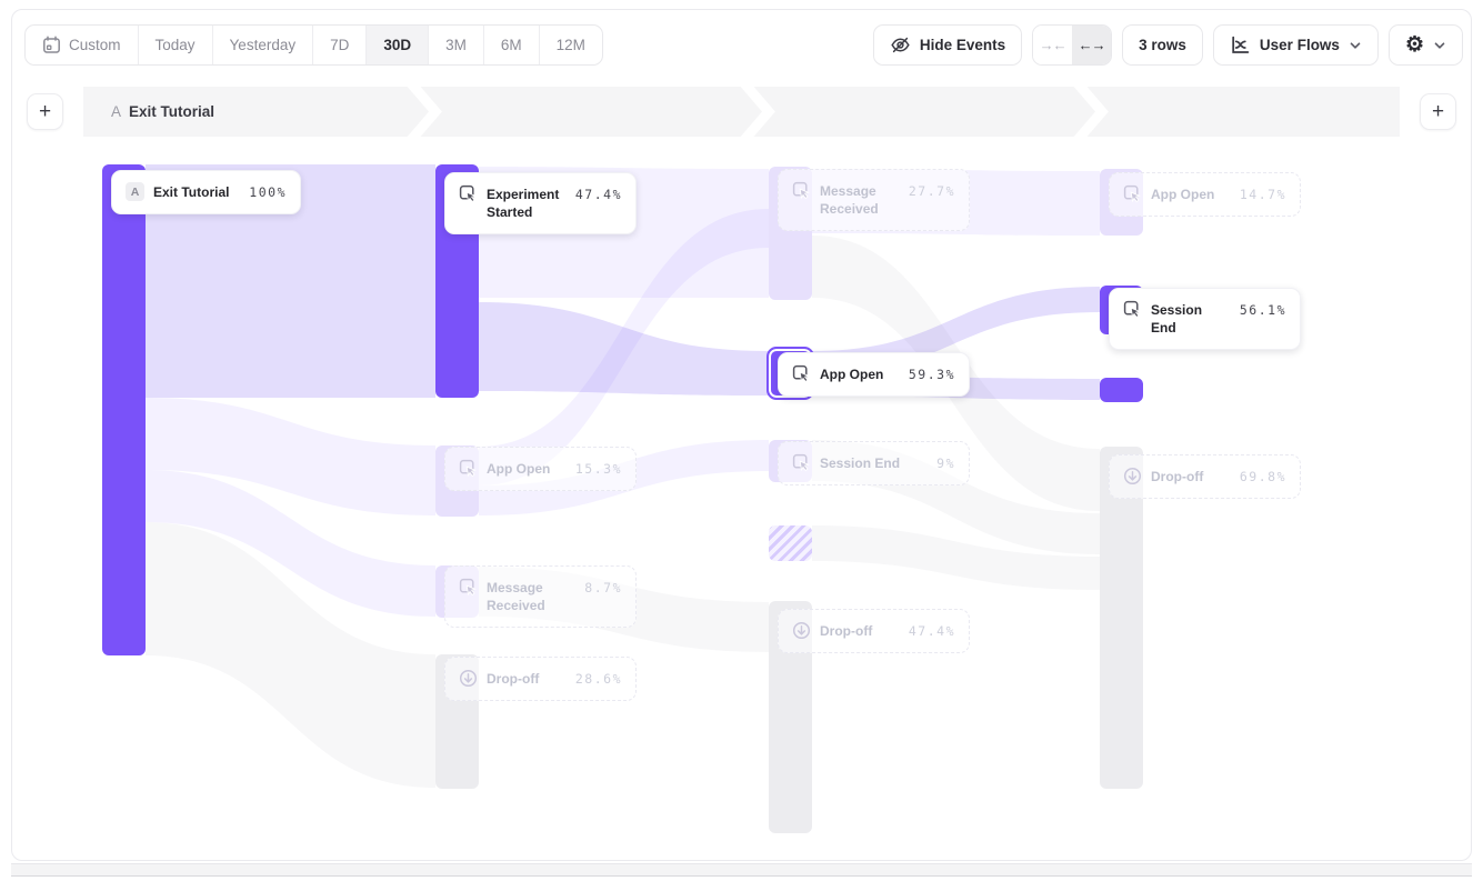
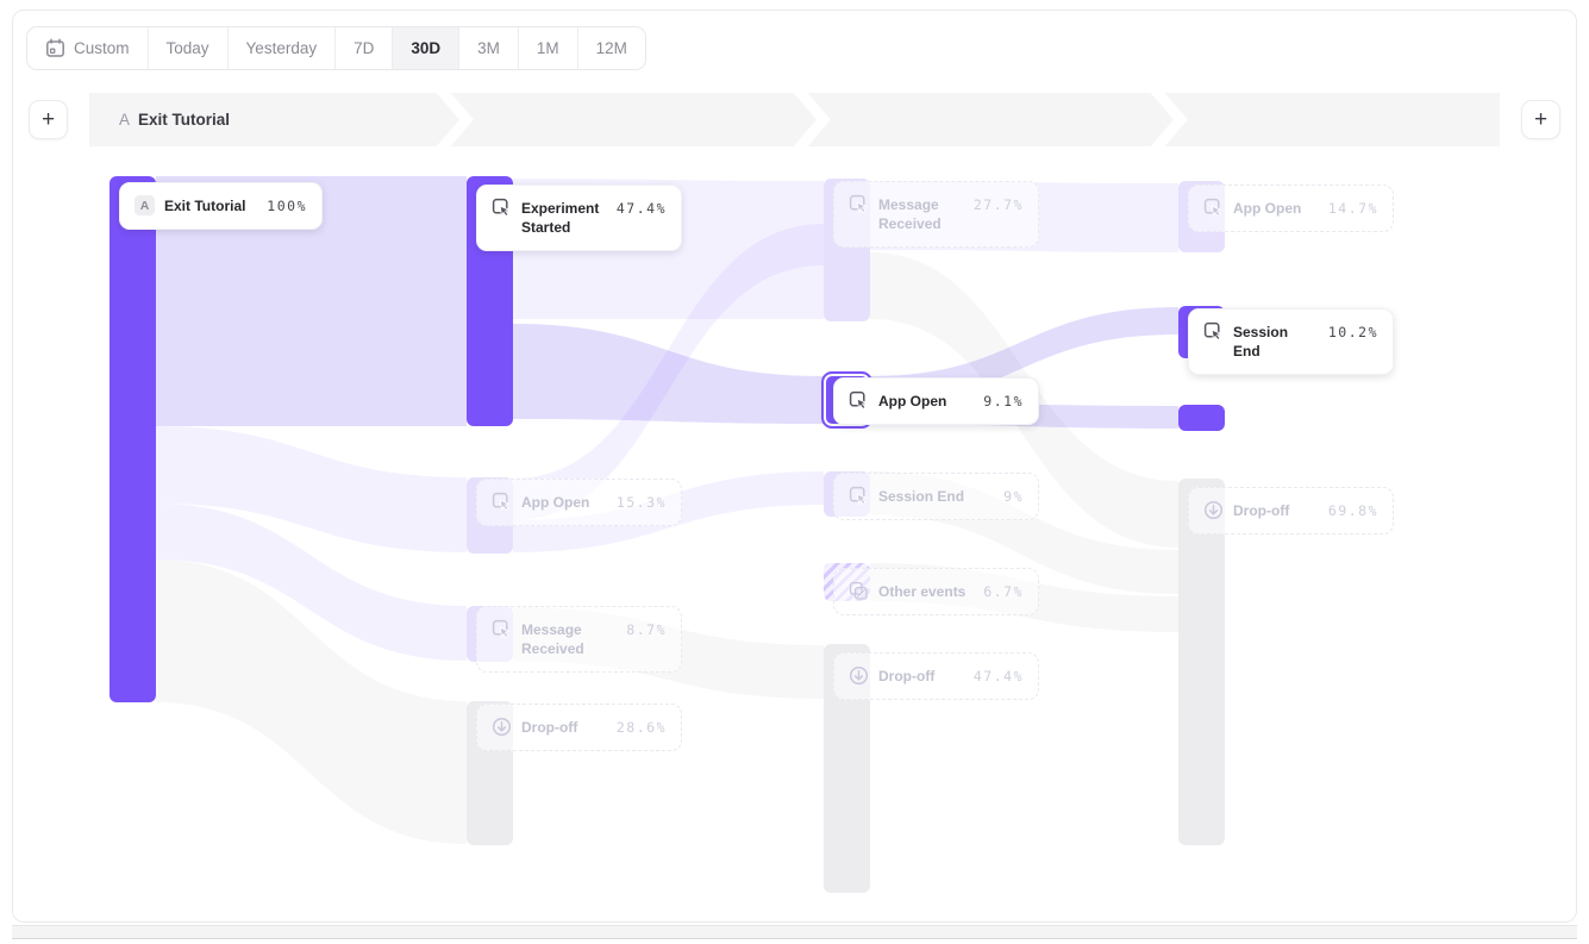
  Custom
  Today
  Yesterday
  7D
  30D
  3M
- 6M
+ 1M
  12M
- Hide Events
- →←
- ←→
- 3 rows
- User Flows
- ⚙
  +
  A
  Exit Tutorial
  +
  A
  Exit Tutorial
  100%
  Experiment Started
  47.4%
  App Open
  15.3%
  Message Received
  8.7%
  Drop-off
  28.6%
  Message Received
  27.7%
  App Open
- 59.3%
+ 9.1%
  Session End
  9%
+ Other events
+ 6.7%
  Drop-off
  47.4%
  App Open
  14.7%
  Session End
- 56.1%
+ 10.2%
  Drop-off
  69.8%
